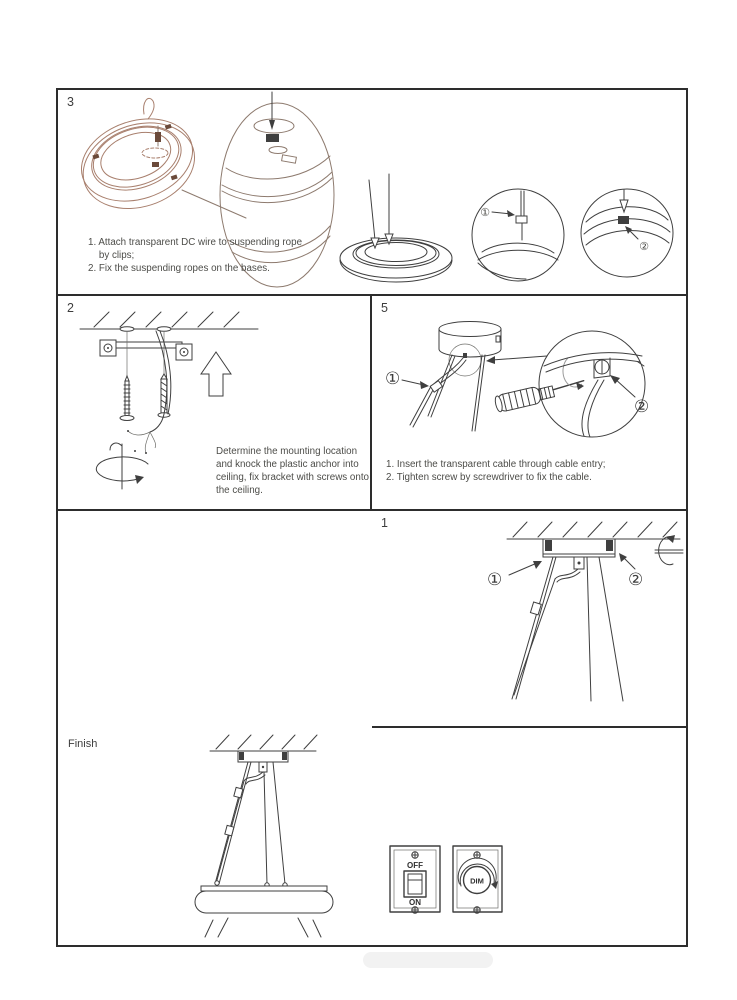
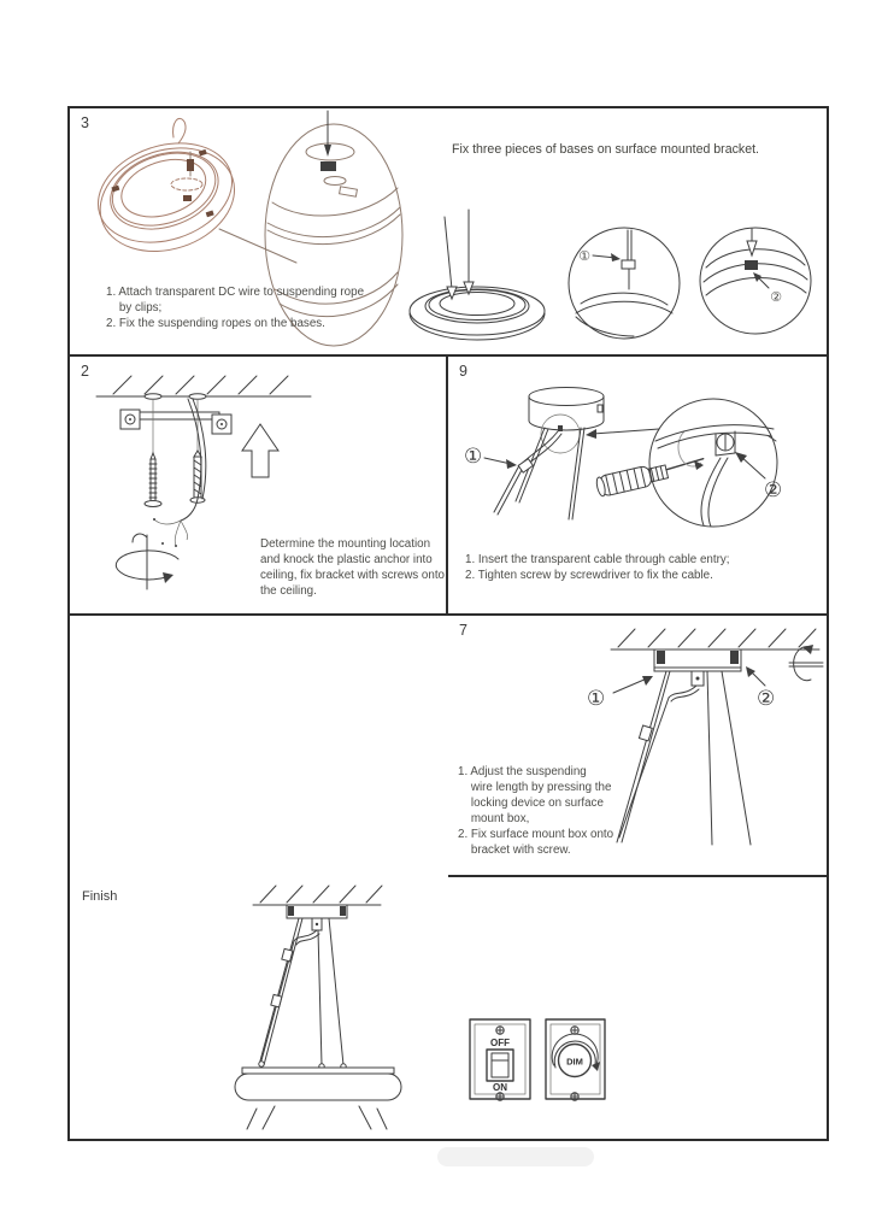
  3
+ Fix three pieces of bases on surface mounted bracket.
  1. Attach transparent DC wire to suspending rope
  by clips;
  2. Fix the suspending ropes on the bases.
  ①
  ②
  2
  Determine the mounting location
  and knock the plastic anchor into
  ceiling, fix bracket with screws onto
  the ceiling.
- 5
+ 9
  1. Insert the transparent cable through cable entry;
  2. Tighten screw by screwdriver to fix the cable.
  ①
  ②
- 1
+ 7
+ 1. Adjust the suspending
+ wire length by pressing the
+ locking device on surface
+ mount box,
+ 2. Fix surface mount box onto
+ bracket with screw.
  ①
  ②
  Finish
  OFF
  ON
  DIM
